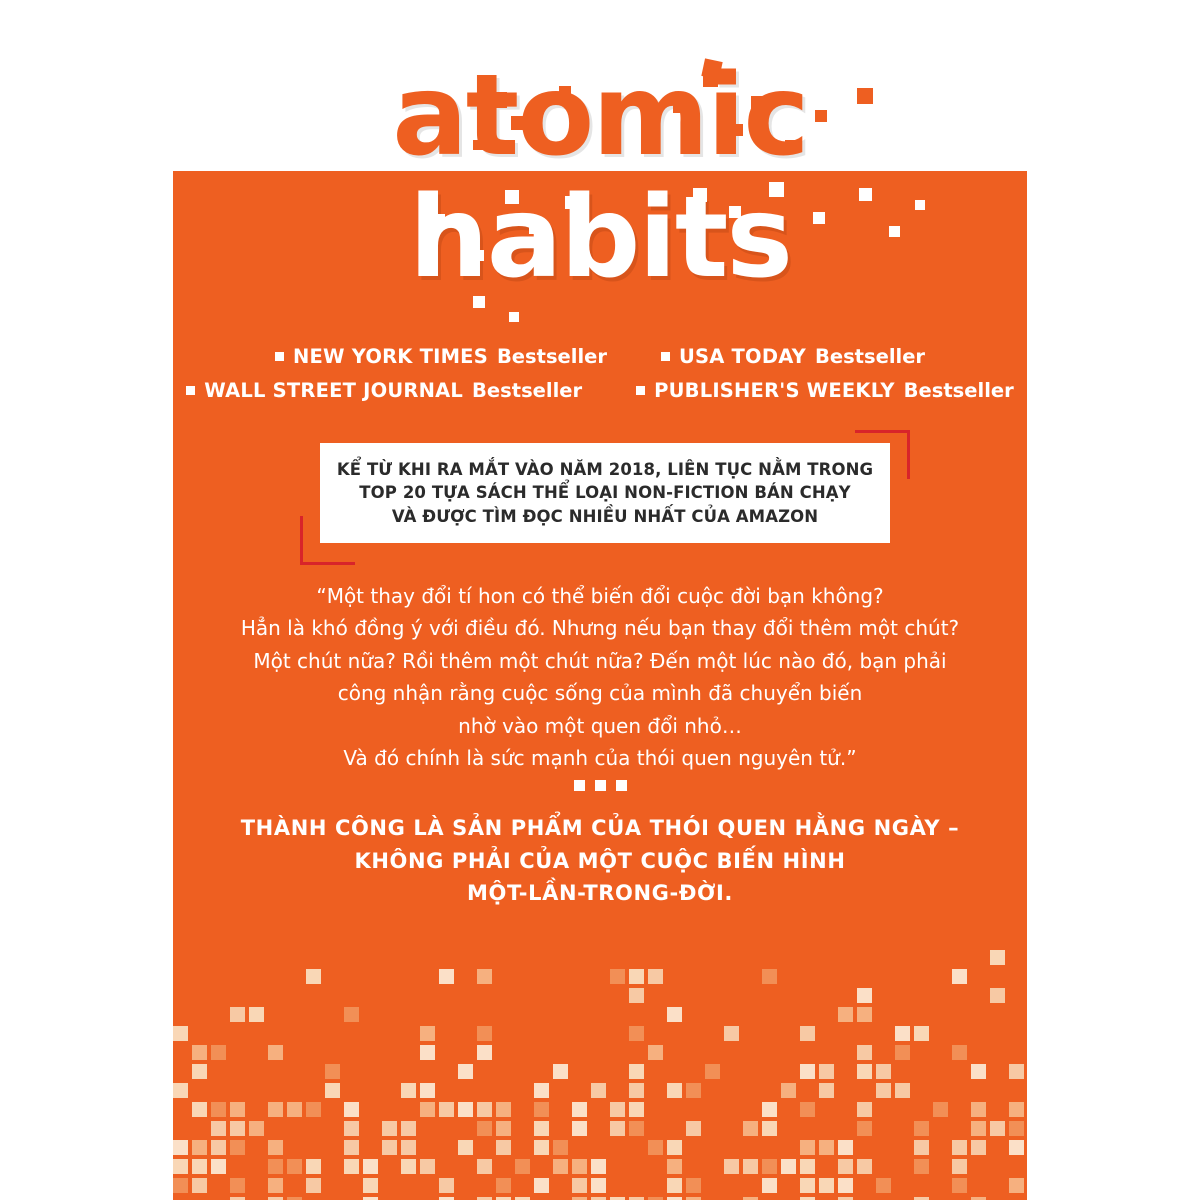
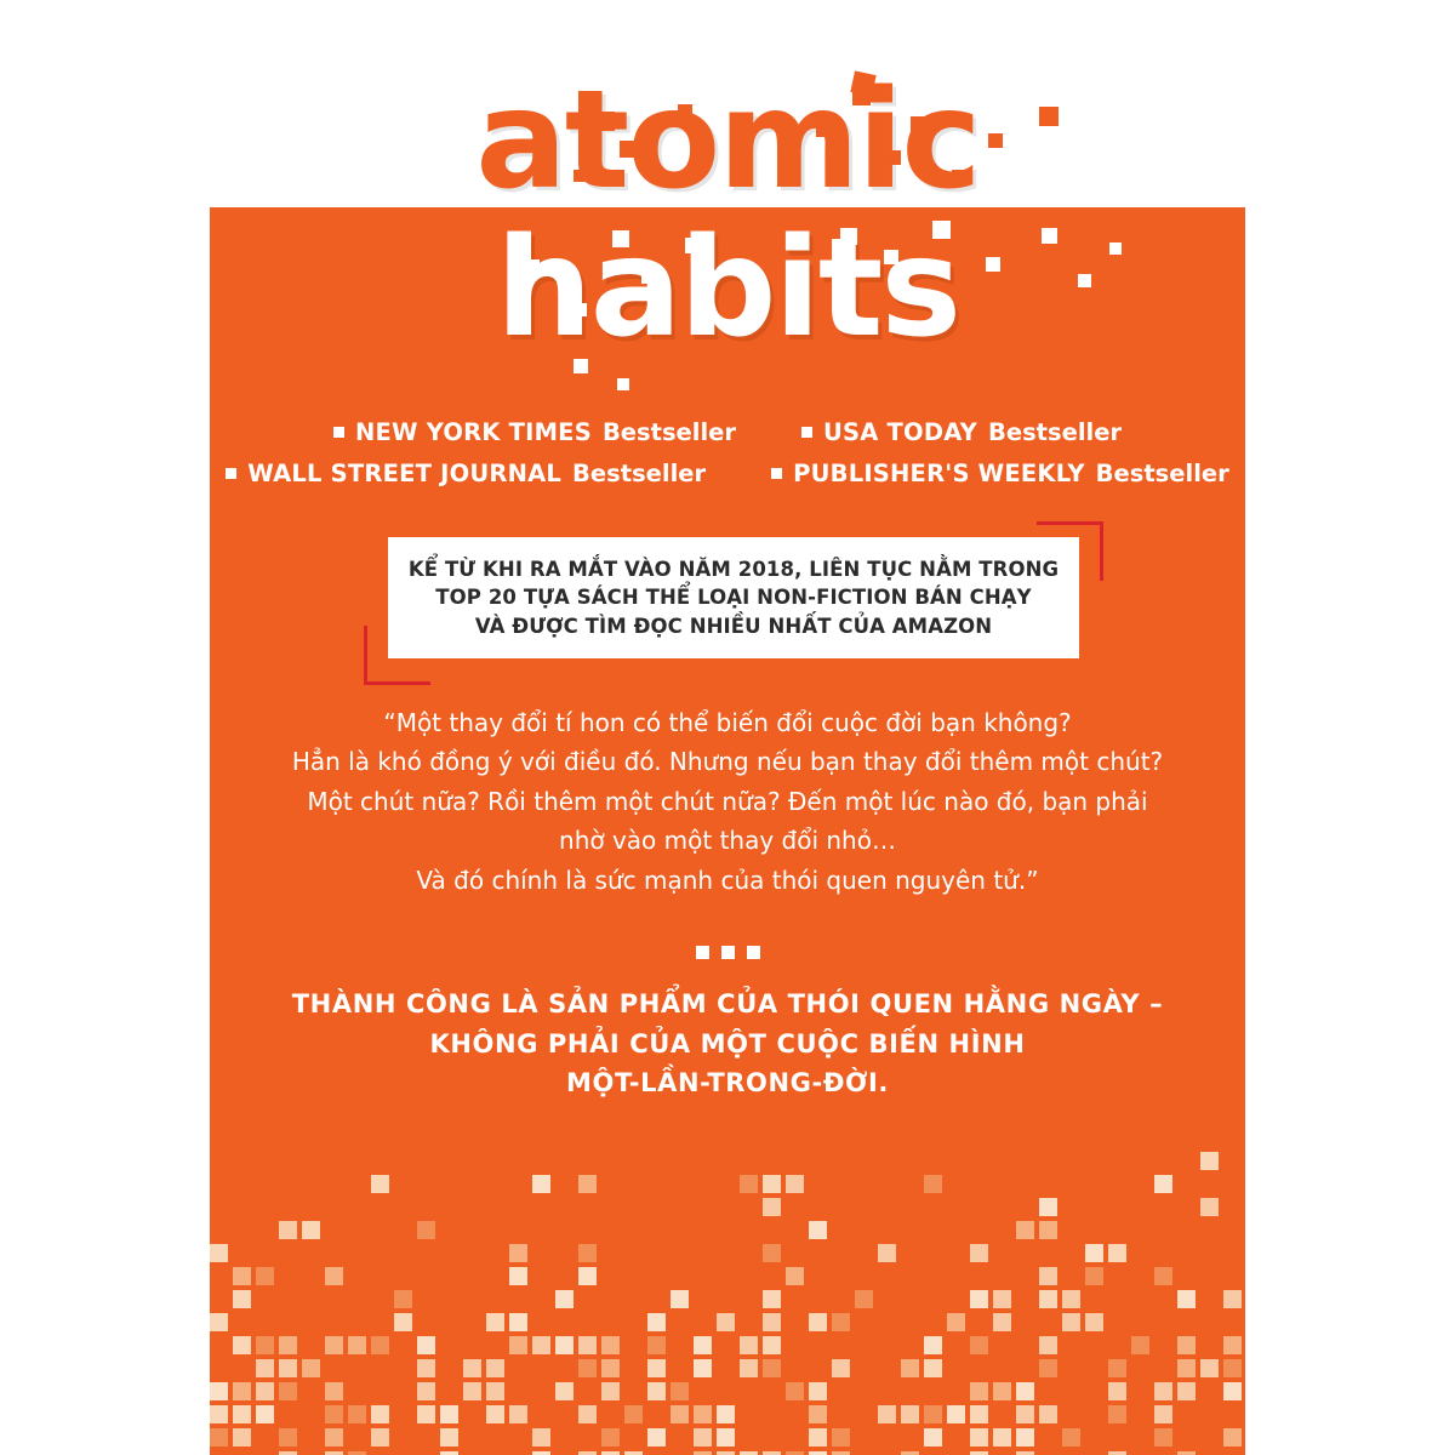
  atomic
  habits
  NEW YORK TIMES
  Bestseller
  USA TODAY
  Bestseller
  WALL STREET JOURNAL
  Bestseller
  PUBLISHER'S WEEKLY
  Bestseller
  KỂ TỪ KHI RA MẮT VÀO NĂM 2018, LIÊN TỤC NẰM TRONG
  TOP 20 TỰA SÁCH THỂ LOẠI NON-FICTION BÁN CHẠY
  VÀ ĐƯỢC TÌM ĐỌC NHIỀU NHẤT CỦA AMAZON
  “Một thay đổi tí hon có thể biến đổi cuộc đời bạn không?
  Hẳn là khó đồng ý với điều đó. Nhưng nếu bạn thay đổi thêm một chút?
  Một chút nữa? Rồi thêm một chút nữa? Đến một lúc nào đó, bạn phải
- công nhận rằng cuộc sống của mình đã chuyển biến
- nhờ vào một quen đổi nhỏ…
+ nhờ vào một thay đổi nhỏ…
  Và đó chính là sức mạnh của thói quen nguyên tử.”
  THÀNH CÔNG LÀ SẢN PHẨM CỦA THÓI QUEN HẰNG NGÀY –
  KHÔNG PHẢI CỦA MỘT CUỘC BIẾN HÌNH
  MỘT-LẦN-TRONG-ĐỜI.
